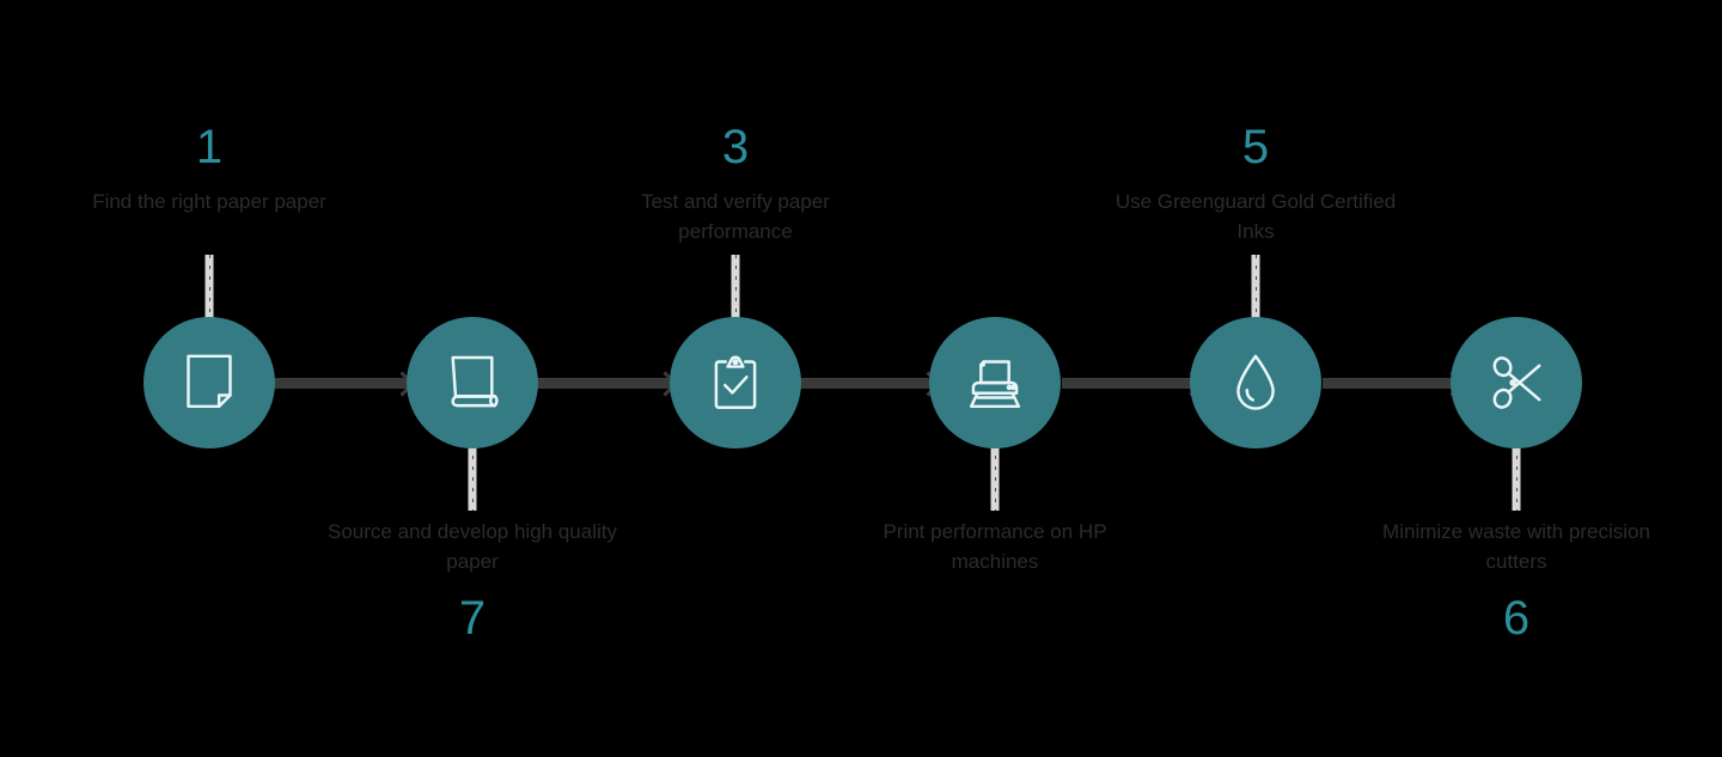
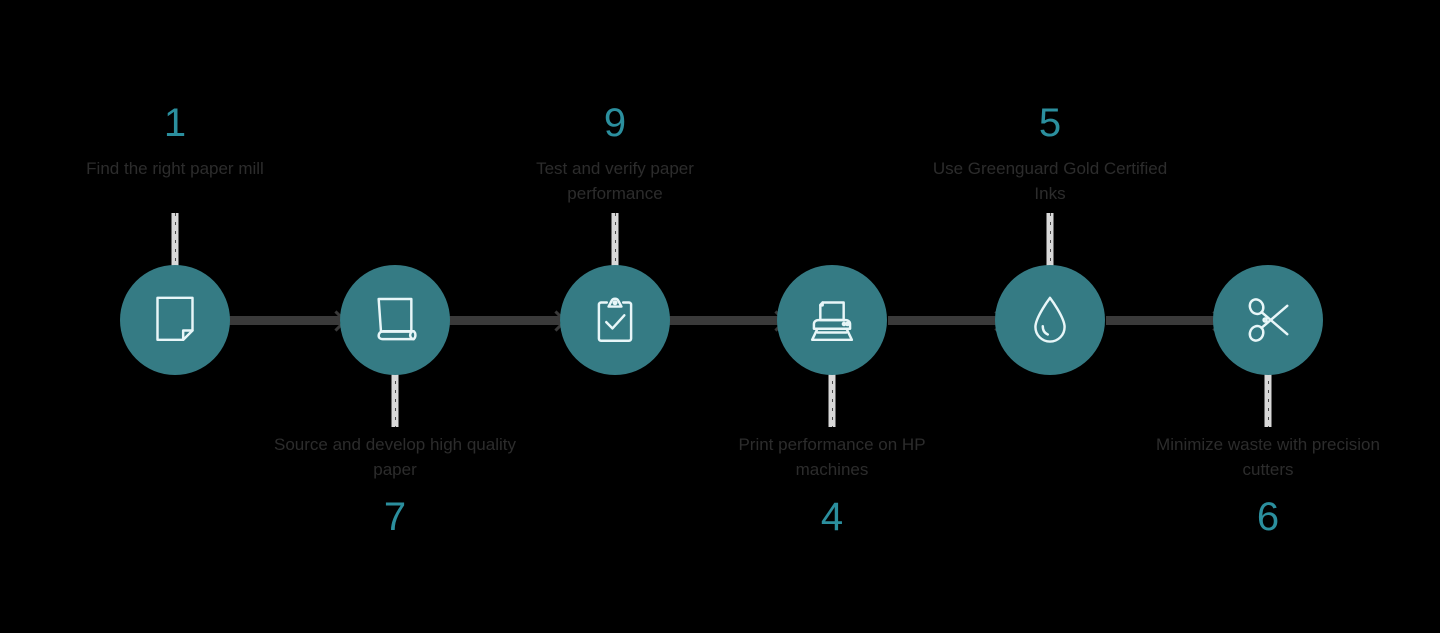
  1
- Find the right paper paper
+ Find the right paper mill
  Source and develop high quality paper
  7
- 3
+ 9
  Test and verify paper performance
  Print performance on HP machines
+ 4
  5
  Use Greenguard Gold Certified Inks
  Minimize waste with precision cutters
  6
